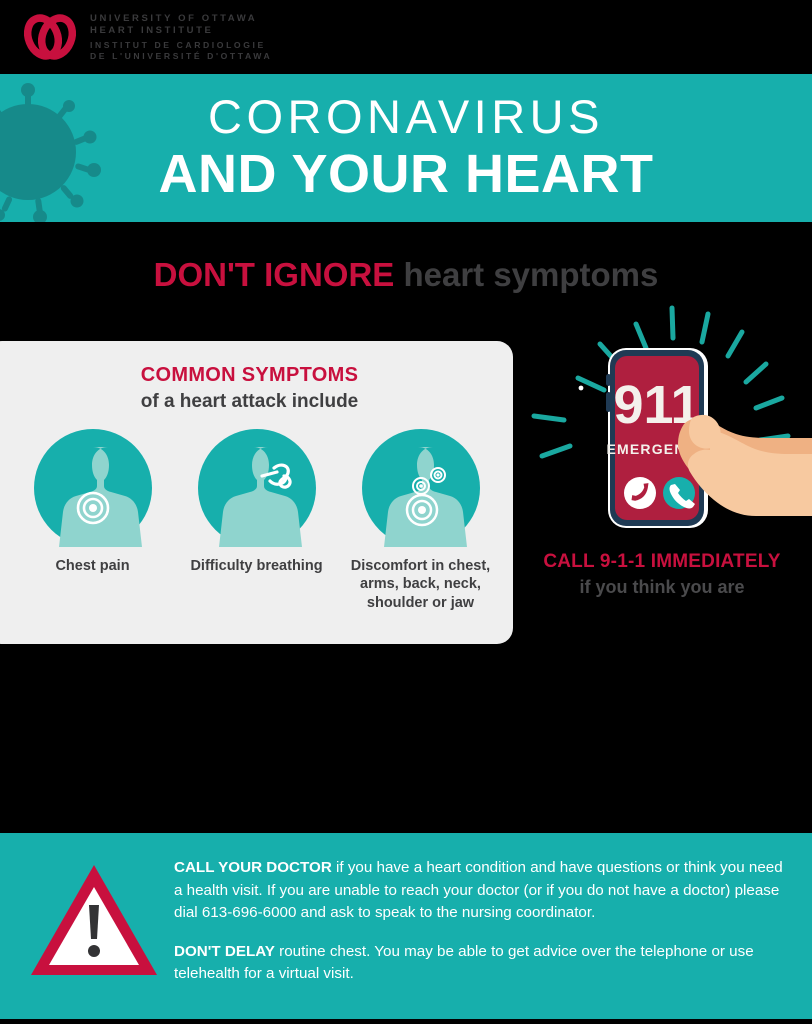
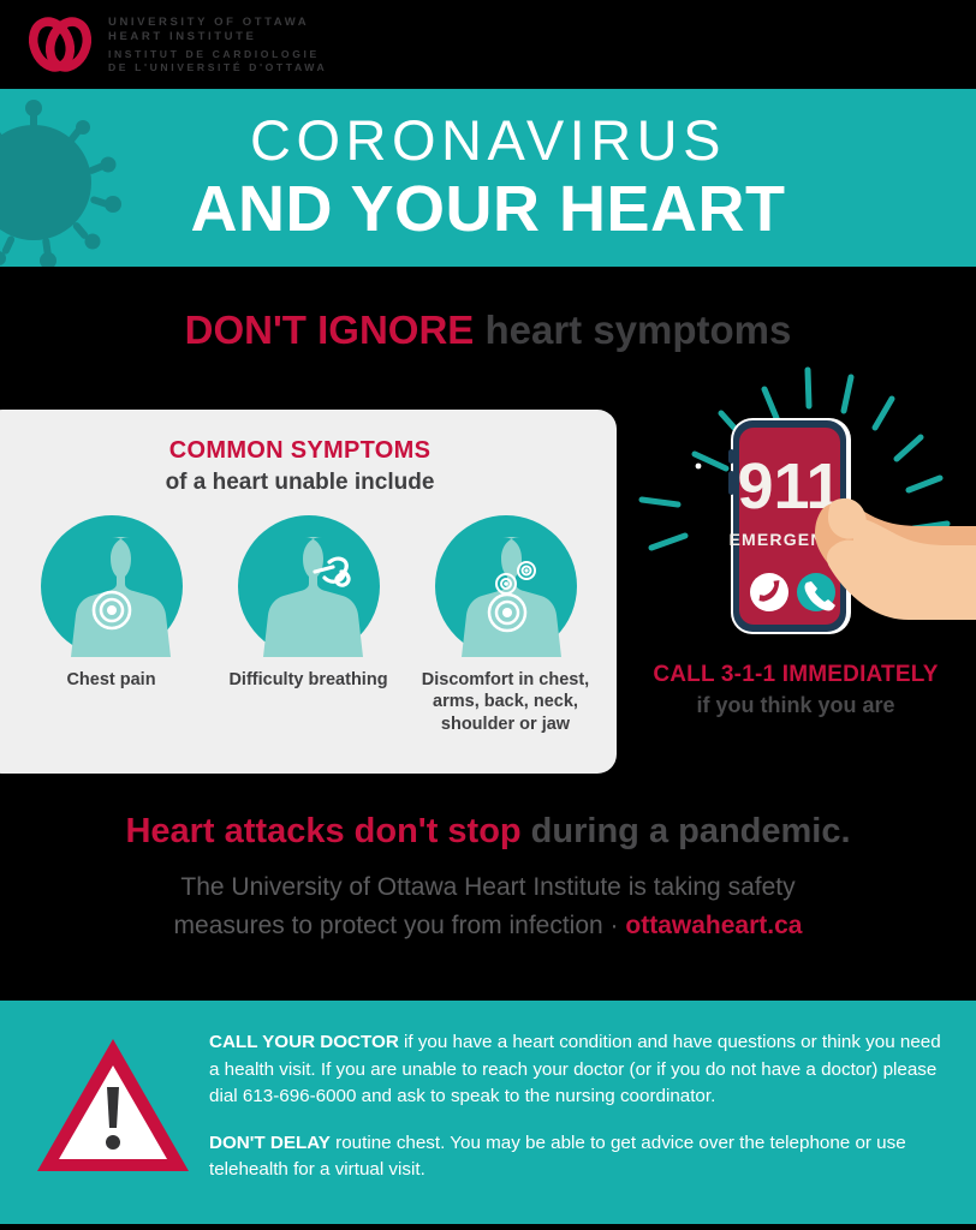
  UNIVERSITY OF OTTAWA
  HEART INSTITUTE
  INSTITUT DE CARDIOLOGIE
  DE L'UNIVERSITÉ D'OTTAWA
  CORONAVIRUS
  AND YOUR HEART
  DON'T IGNORE heart symptoms
  COMMON SYMPTOMS
- of a heart attack include
+ of a heart unable include
  Chest pain
  Difficulty breathing
  Discomfort in chest, arms, back, neck, shoulder or jaw
  911
- CALL 9-1-1 IMMEDIATELY
+ CALL 3-1-1 IMMEDIATELY
  if you think you are
+ Heart attacks don't stop during a pandemic.
+ The University of Ottawa Heart Institute is taking safety
+ measures to protect you from infection · ottawaheart.ca
  CALL YOUR DOCTOR if you have a heart condition and have questions or think you need a health visit. If you are unable to reach your doctor (or if you do not have a doctor) please dial 613-696-6000 and ask to speak to the nursing coordinator.
  DON'T DELAY routine chest. You may be able to get advice over the telephone or use telehealth for a virtual visit.
